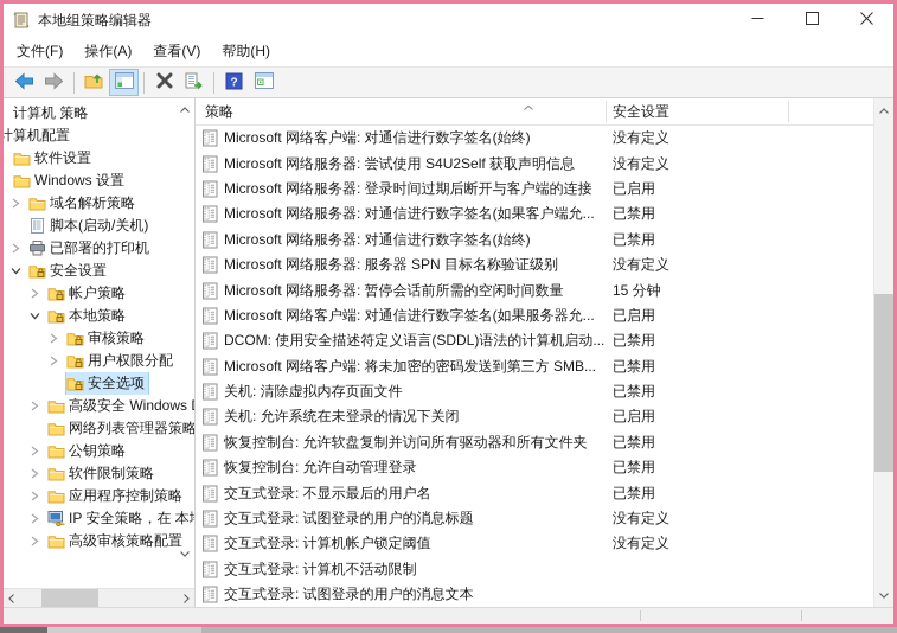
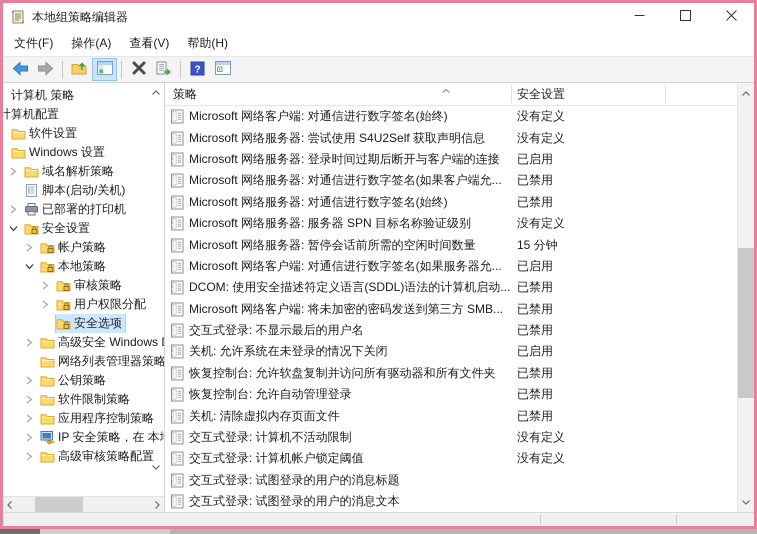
  本地组策略编辑器
  文件(F)
  操作(A)
  查看(V)
  帮助(H)
  ?
  计算机 策略
  计算机配置
  软件设置
  Windows 设置
  域名解析策略
  脚本(启动/关机)
  已部署的打印机
  安全设置
  帐户策略
  本地策略
  审核策略
  用户权限分配
  安全选项
  网络列表管理器策略
  公钥策略
  软件限制策略
  应用程序控制策略
  高级审核策略配置
  策略
  安全设置
  Microsoft 网络客户端: 对通信进行数字签名(始终)
  没有定义
  Microsoft 网络服务器: 尝试使用 S4U2Self 获取声明信息
  没有定义
  Microsoft 网络服务器: 登录时间过期后断开与客户端的连接
  已启用
  Microsoft 网络服务器: 对通信进行数字签名(如果客户端允...
  已禁用
  Microsoft 网络服务器: 对通信进行数字签名(始终)
  已禁用
  Microsoft 网络服务器: 服务器 SPN 目标名称验证级别
  没有定义
  Microsoft 网络服务器: 暂停会话前所需的空闲时间数量
  15 分钟
  Microsoft 网络客户端: 对通信进行数字签名(如果服务器允...
  已启用
  DCOM: 使用安全描述符定义语言(SDDL)语法的计算机启动...
  已禁用
  Microsoft 网络客户端: 将未加密的密码发送到第三方 SMB...
  已禁用
- 关机: 清除虚拟内存页面文件
+ 交互式登录: 不显示最后的用户名
  已禁用
  关机: 允许系统在未登录的情况下关闭
  已启用
  恢复控制台: 允许软盘复制并访问所有驱动器和所有文件夹
  已禁用
  恢复控制台: 允许自动管理登录
  已禁用
- 交互式登录: 不显示最后的用户名
+ 关机: 清除虚拟内存页面文件
  已禁用
- 交互式登录: 试图登录的用户的消息标题
+ 交互式登录: 计算机不活动限制
  没有定义
  交互式登录: 计算机帐户锁定阈值
  没有定义
- 交互式登录: 计算机不活动限制
+ 交互式登录: 试图登录的用户的消息标题
  交互式登录: 试图登录的用户的消息文本
